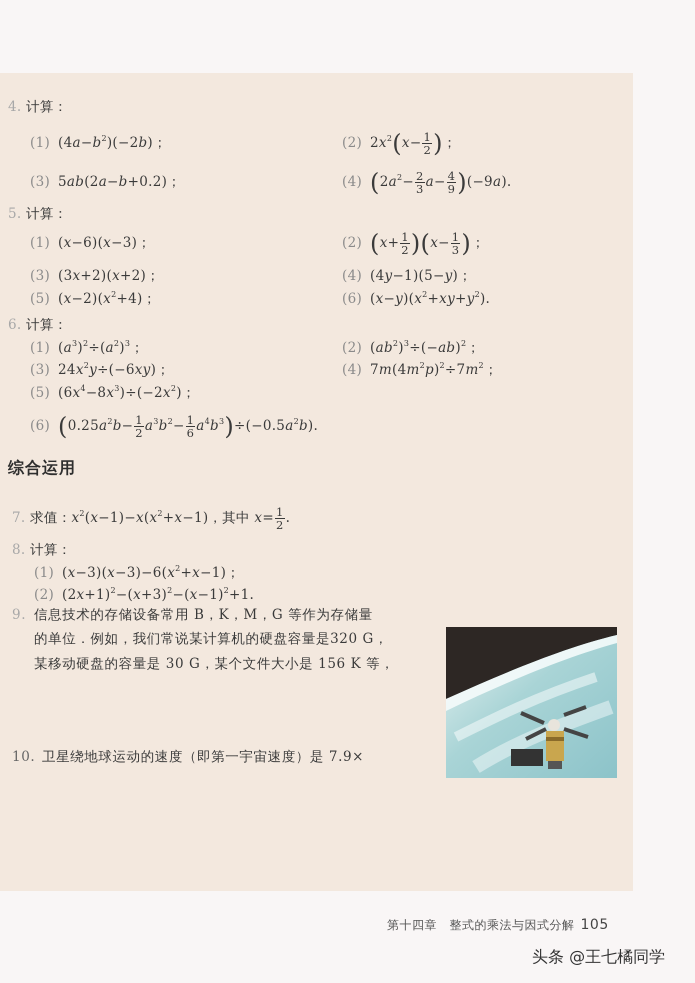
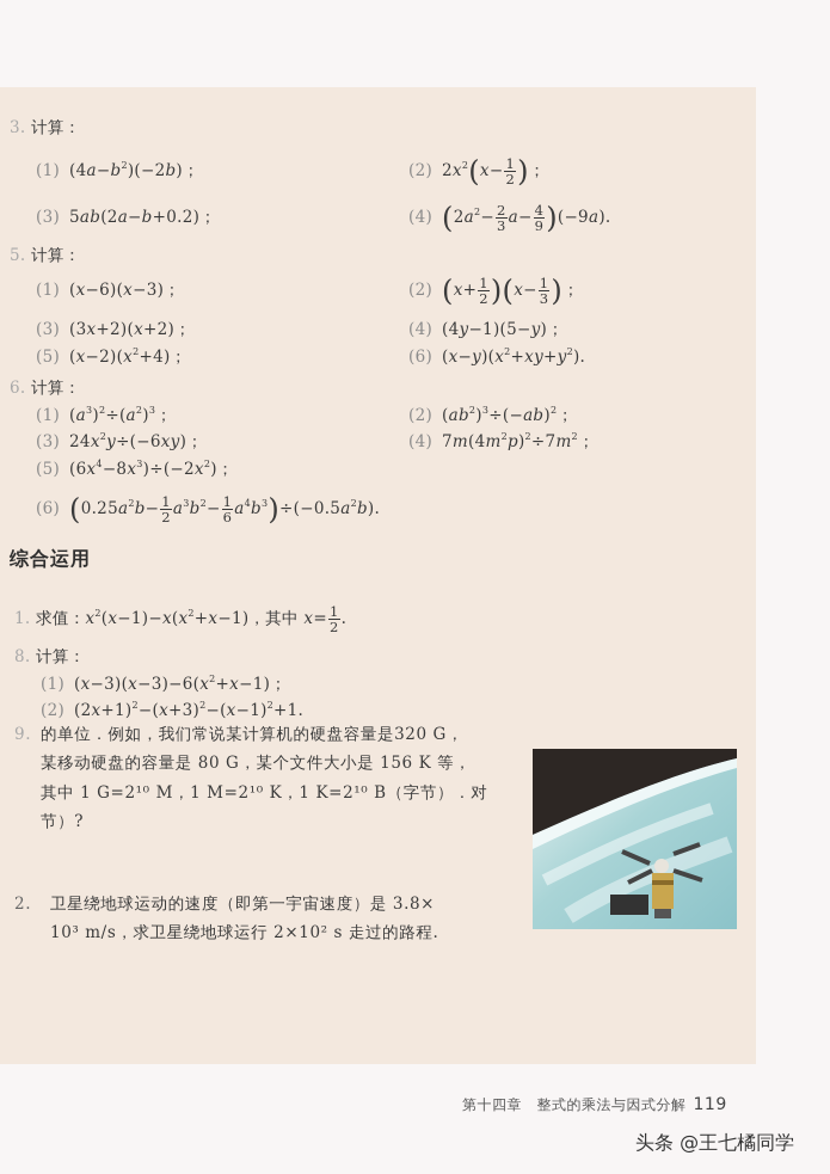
- 4. 计算：
+ 3. 计算：
  (1) (4a−b2)(−2b)；
  (2) 2x2(x−
  1
  2
  )；
  (3) 5ab(2a−b+0.2)；
  (4) (2a2−
  2
  3
  a−
  4
  9
  )(−9a).
  5. 计算：
  (1) (x−6)(x−3)；
  (2) (x+
  1
  2
  )(x−
  1
  3
  )；
  (3) (3x+2)(x+2)；
  (4) (4y−1)(5−y)；
  (5) (x−2)(x2+4)；
  (6) (x−y)(x2+xy+y2).
  6. 计算：
  (1) (a3)2÷(a2)3；
  (2) (ab2)3÷(−ab)2；
  (3) 24x2y÷(−6xy)；
  (4) 7m(4m2p)2÷7m2；
  (5) (6x4−8x3)÷(−2x2)；
  (6) (0.25a2b−
  1
  2
  a3b2−
  1
  6
  a4b3)÷(−0.5a2b).
  综合运用
- 7. 求值：x2(x−1)−x(x2+x−1)，其中 x=
+ 1. 求值：x2(x−1)−x(x2+x−1)，其中 x=
  1
  2
  .
  8. 计算：
  (1) (x−3)(x−3)−6(x2+x−1)；
  (2) (2x+1)2−(x+3)2−(x−1)2+1.
  9.
- 信息技术的存储设备常用 B，K，M，G 等作为存储量
  的单位．例如，我们常说某计算机的硬盘容量是320 G，
- 某移动硬盘的容量是 30 G，某个文件大小是 156 K 等，
+ 某移动硬盘的容量是 80 G，某个文件大小是 156 K 等，
+ 其中 1 G=2¹⁰ M，1 M=2¹⁰ K，1 K=2¹⁰ B（字节）．对
+ 节）?
- 10.
+ 2.
- 卫星绕地球运动的速度（即第一宇宙速度）是 7.9×
+ 卫星绕地球运动的速度（即第一宇宙速度）是 3.8×
+ 10³ m/s，求卫星绕地球运行 2×10² s 走过的路程.
- 第十四章 整式的乘法与因式分解 105
+ 第十四章 整式的乘法与因式分解 119
  头条 @王七橘同学
